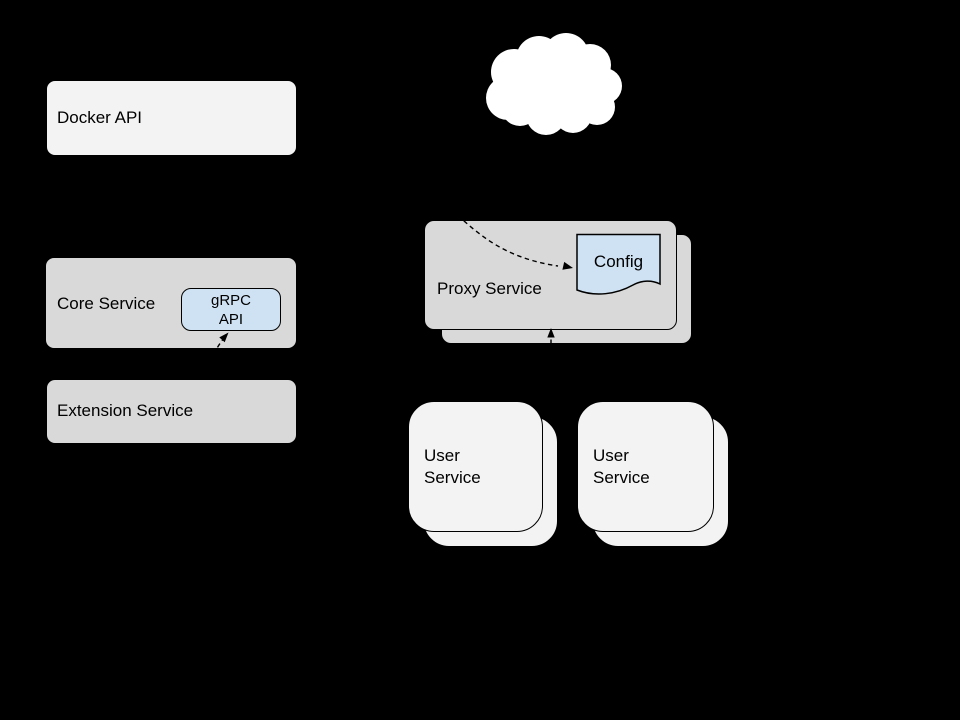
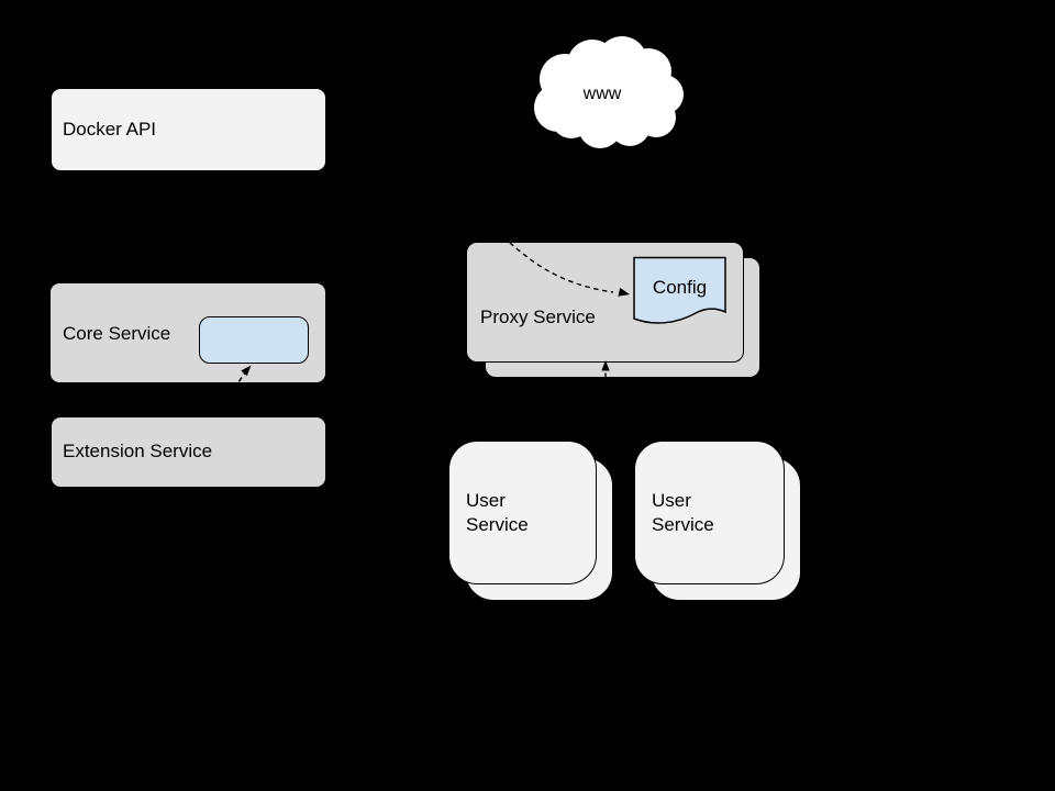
  Docker API
+ www
  Core Service
- gRPC
- API
  Extension Service
  Proxy Service
  Config
  User
  Service
  User
  Service
